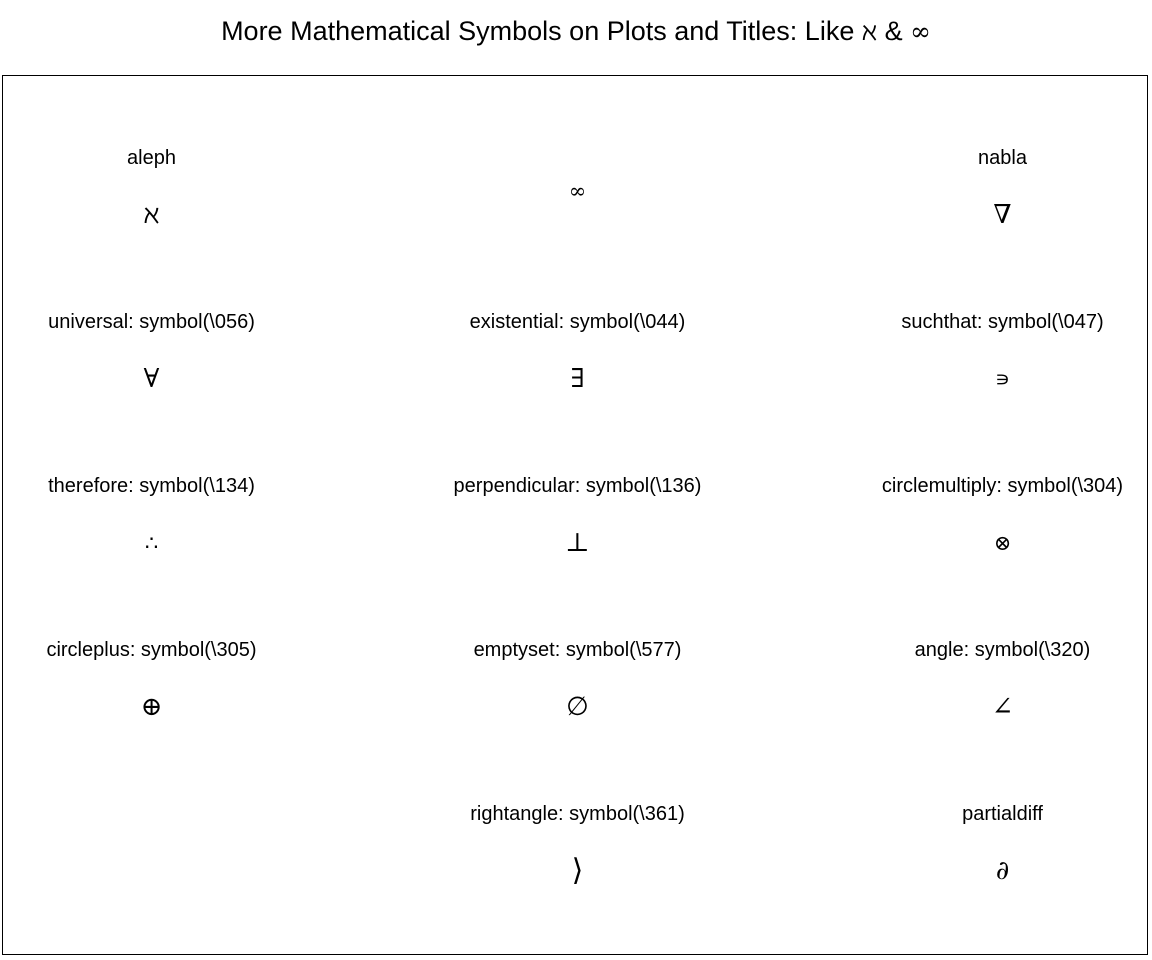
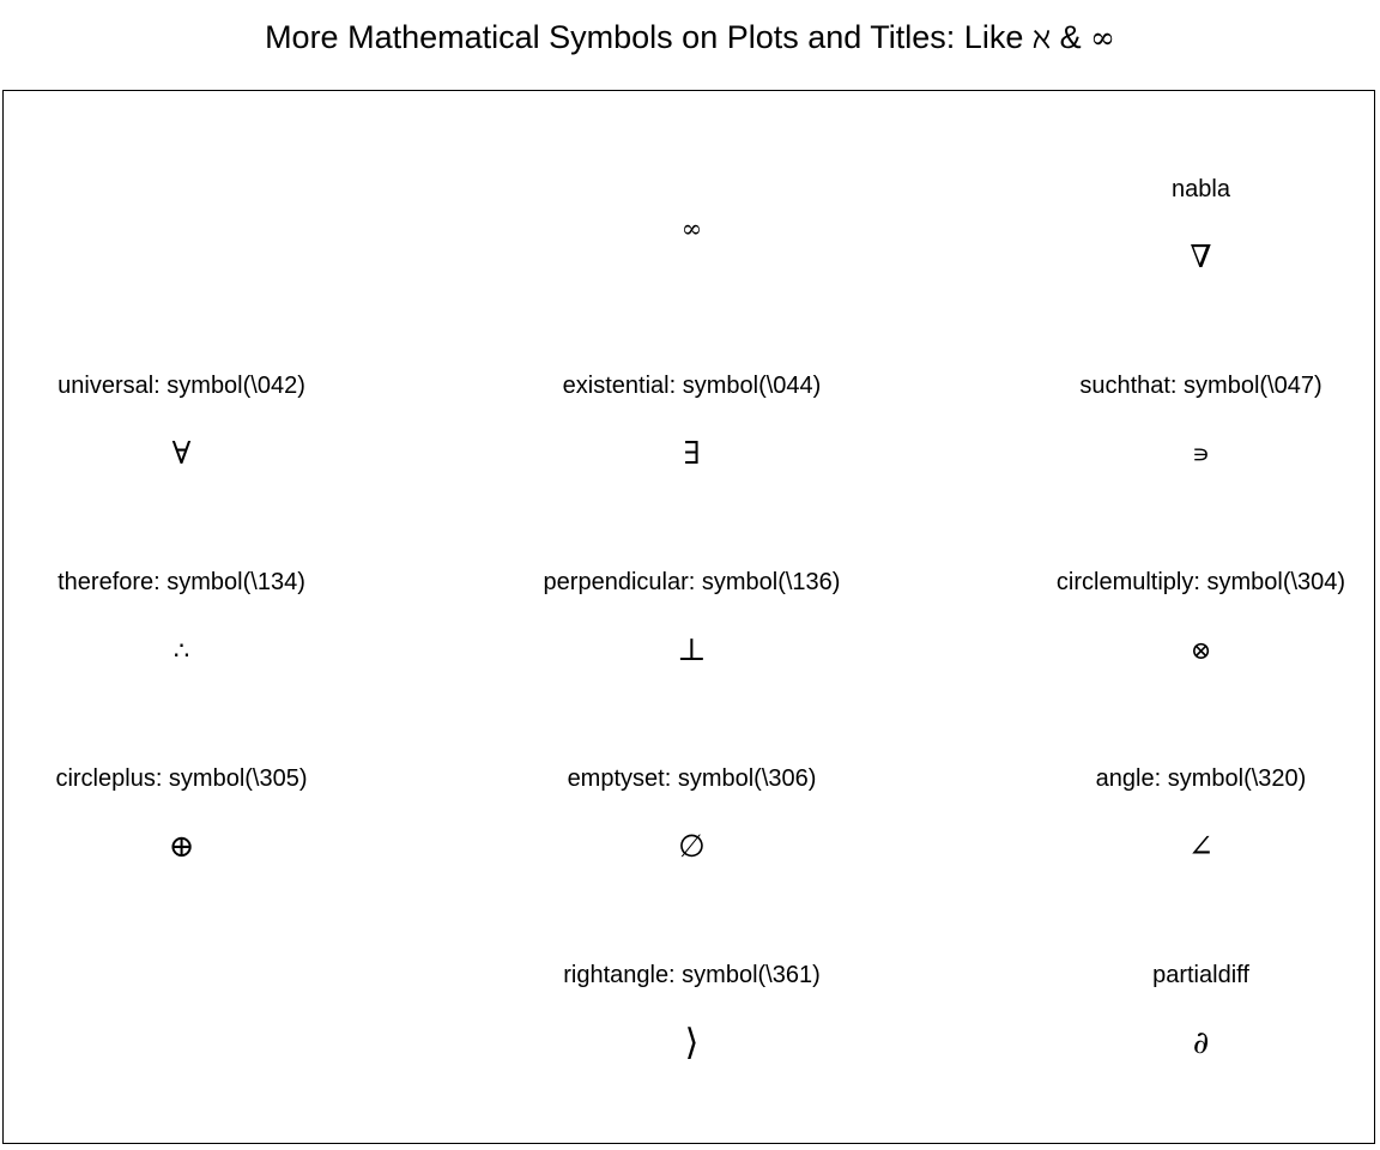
  More Mathematical Symbols on Plots and Titles: Like ℵ & ∞
- aleph
- ℵ
  ∞
  nabla
  ∇
- universal: symbol(\056)
+ universal: symbol(\042)
  ∀
  existential: symbol(\044)
  ∃
  suchthat: symbol(\047)
  ∍
  therefore: symbol(\134)
  ∴
  perpendicular: symbol(\136)
  ⊥
  circlemultiply: symbol(\304)
  ⊗
  circleplus: symbol(\305)
  ⊕
- emptyset: symbol(\577)
+ emptyset: symbol(\306)
  ∅
  angle: symbol(\320)
  ∠
  rightangle: symbol(\361)
  ⟩
  partialdiff
  ∂
